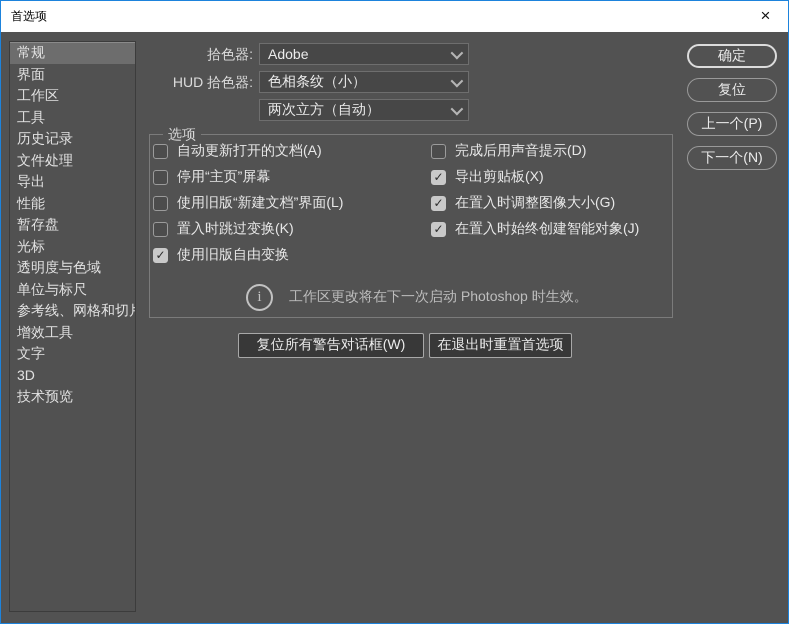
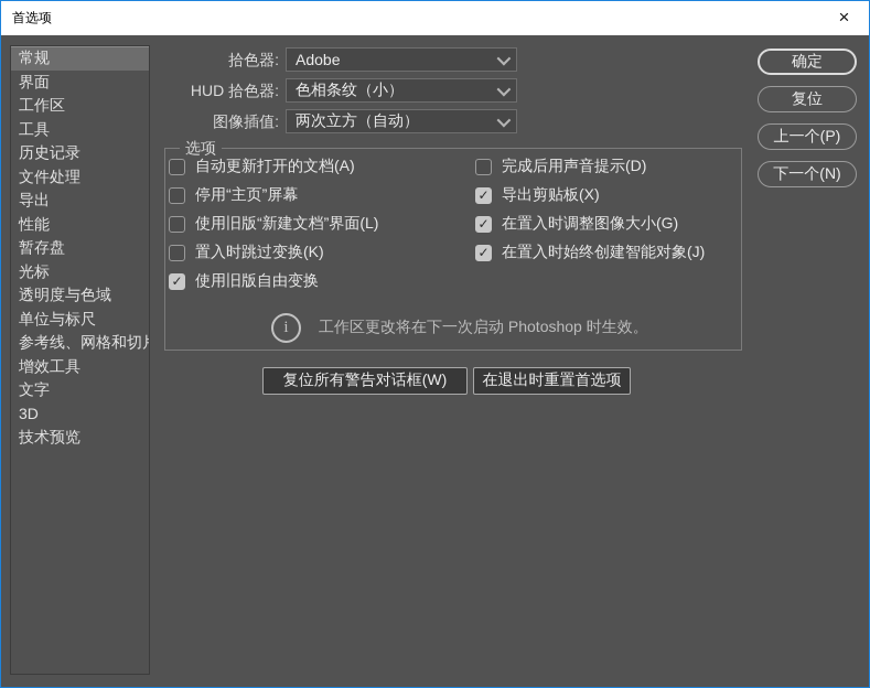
  首选项
  ×
  常规
  界面
  工作区
  工具
  历史记录
  文件处理
  导出
  性能
  暂存盘
  光标
  透明度与色域
  单位与标尺
  参考线、网格和切
  增效工具
  文字
  3D
  技术预览
  拾色器:
  Adobe
  HUD 拾色器:
  色相条纹（小）
+ 图像插值:
  两次立方（自动）
  选项
  自动更新打开的文档(A)
  停用“主页”屏幕
  使用旧版“新建文档”界面(L)
  置入时跳过变换(K)
  ✓
  使用旧版自由变换
  完成后用声音提示(D)
  ✓
  导出剪贴板(X)
  ✓
  在置入时调整图像大小(G)
  ✓
  在置入时始终创建智能对象(J)
  i
  工作区更改将在下一次启动 Photoshop 时生效。
  复位所有警告对话框(W)
  在退出时重置首选项
  确定
  复位
  上一个(P)
  下一个(N)
